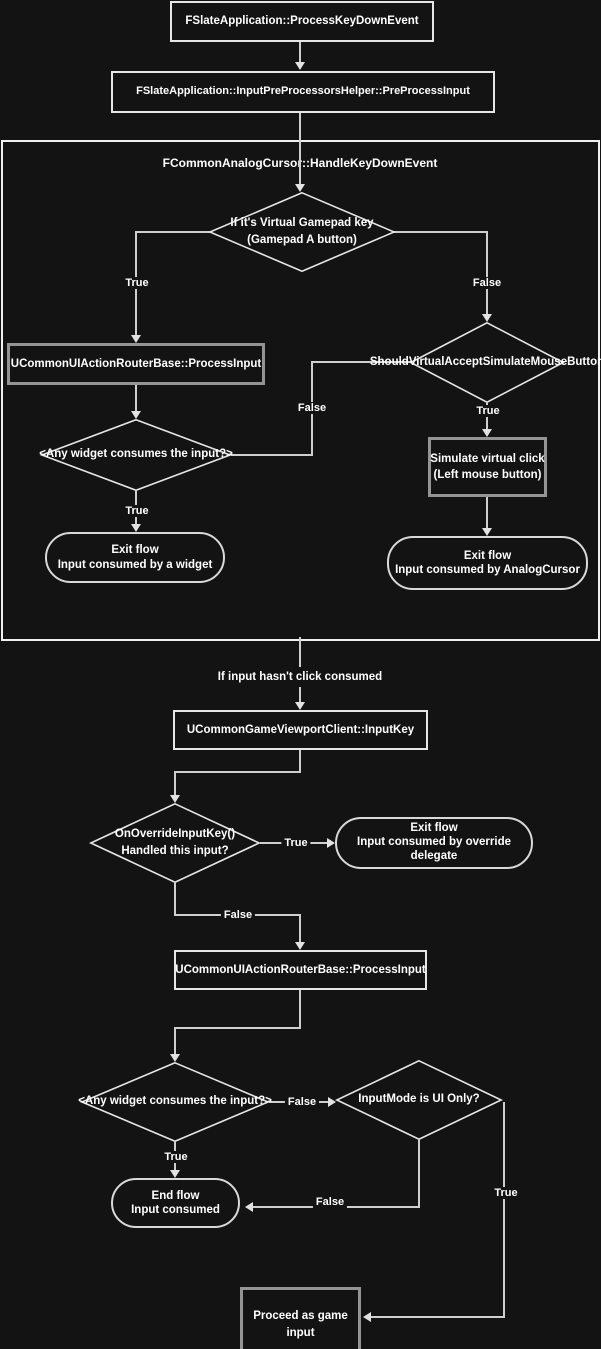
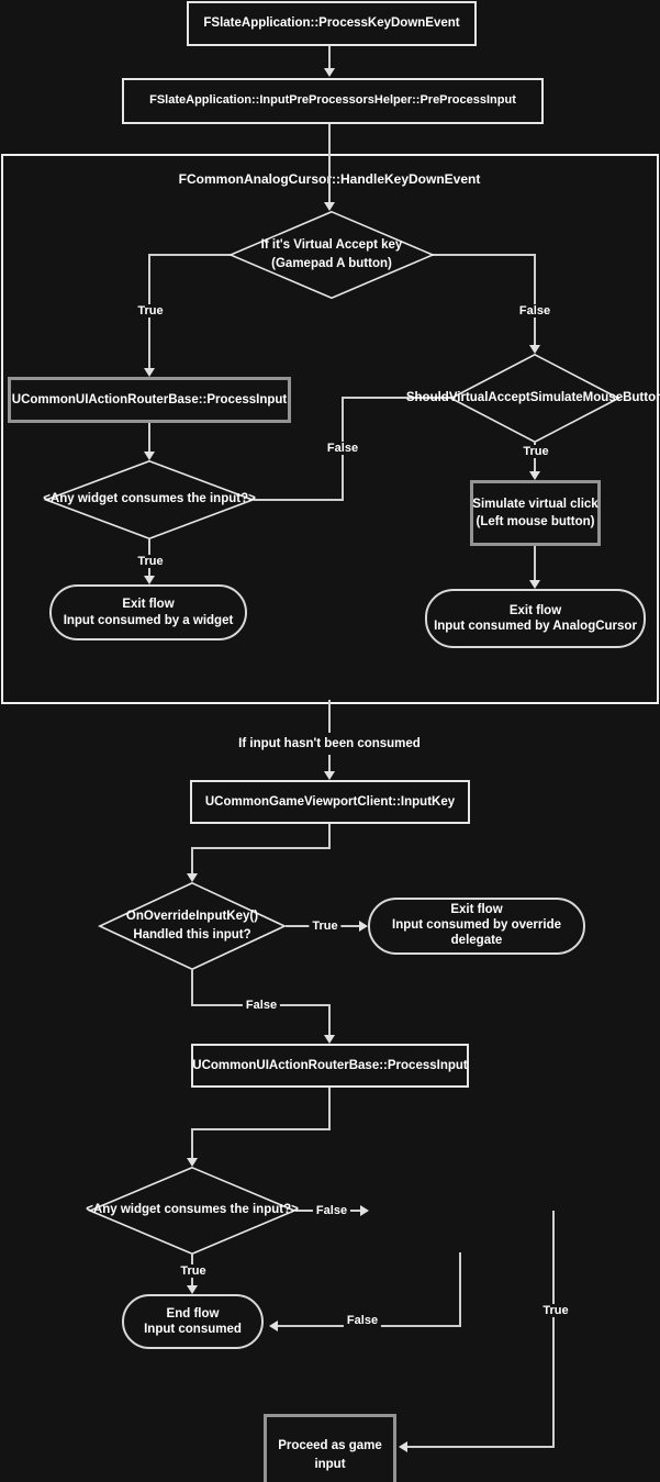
  FCommonAnalogCurso::HandleKeyDownEvent
  FSlateApplication::ProcessKeyDownEvent
  FSlateApplication::InputPreProcessorsHelper::PreProcessInput
- If it's Virtual Gamepad key
+ If it's Virtual Accept key
  (Gamepad A button)
  UCommonUIActionRouterBase::ProcessInput
  <Any widget consumes the input?>
  ShouldVirtualAcceptSimulateMouseButto
  Simulate virtual click
  (Left mouse button)
  Exit flow
  Input consumed by a widget
  Exit flow
  Input consumed by AnalogCursor
- If input hasn't click consumed
+ If input hasn't been consumed
  UCommonGameViewportClient::InputKey
  OnOverrideInputKey()
  Handled this input?
  Exit flow
  Input consumed by override
  delegate
  UCommonUIActionRouterBase::ProcessInput
  <Any widget consumes the input?>
- InputMode is UI Only?
  End flow
  Input consumed
  Proceed as game
  input
  True
  False
  True
  False
  True
  True
  False
  False
  True
  False
  True
